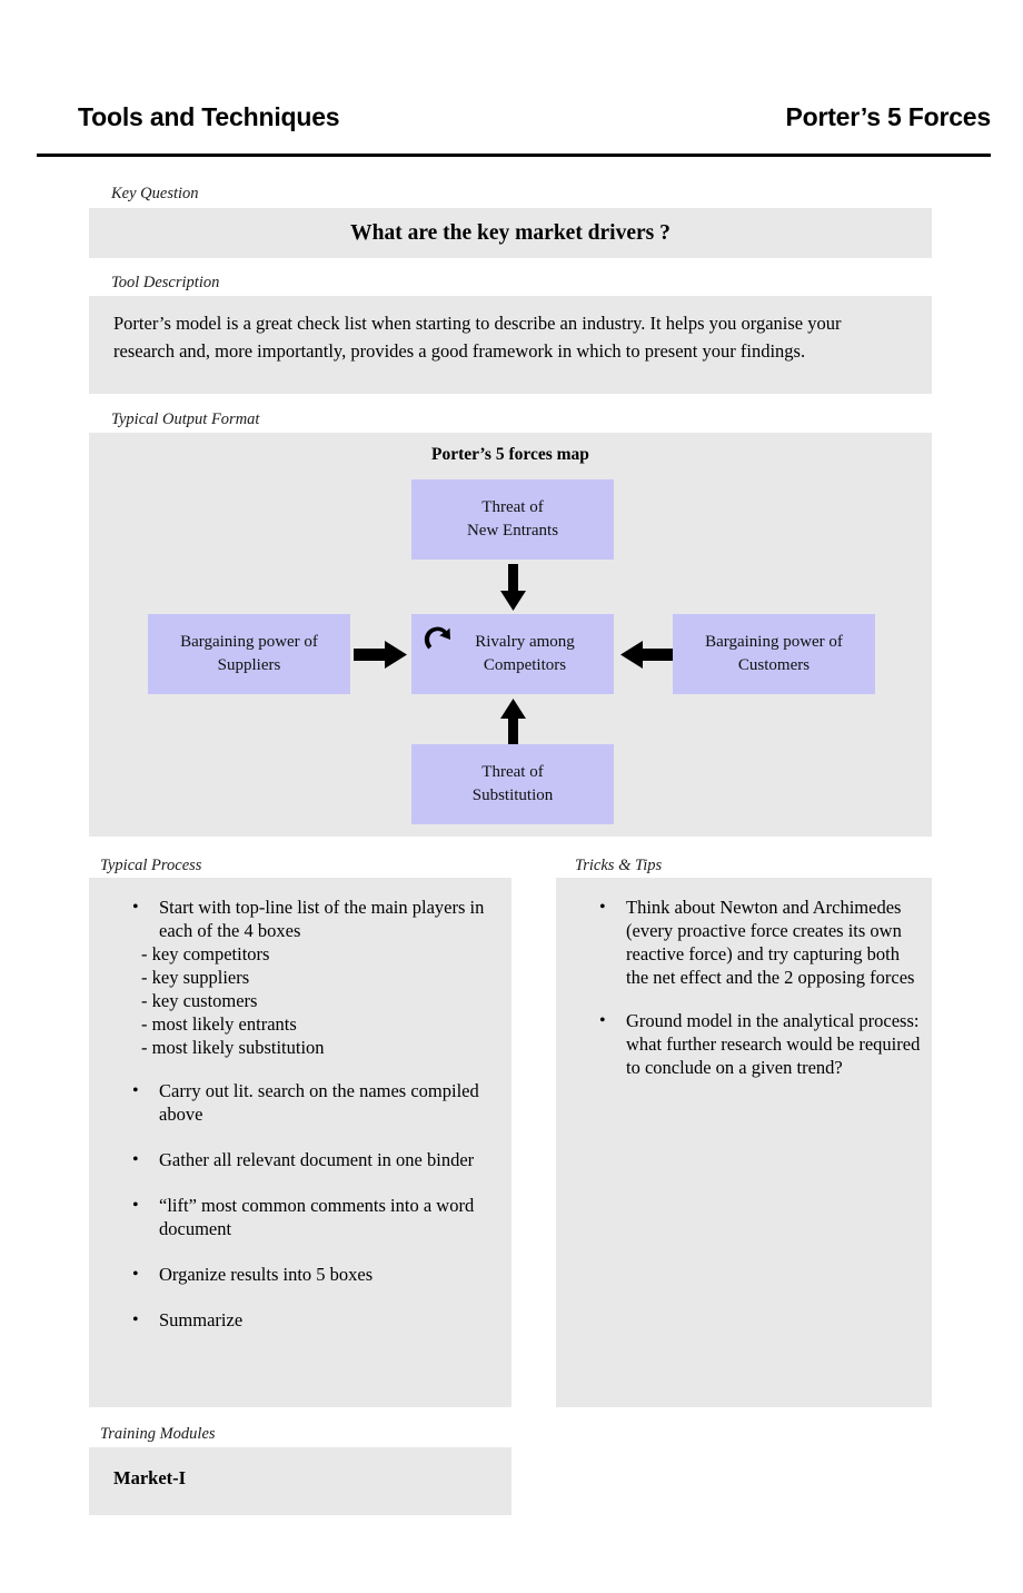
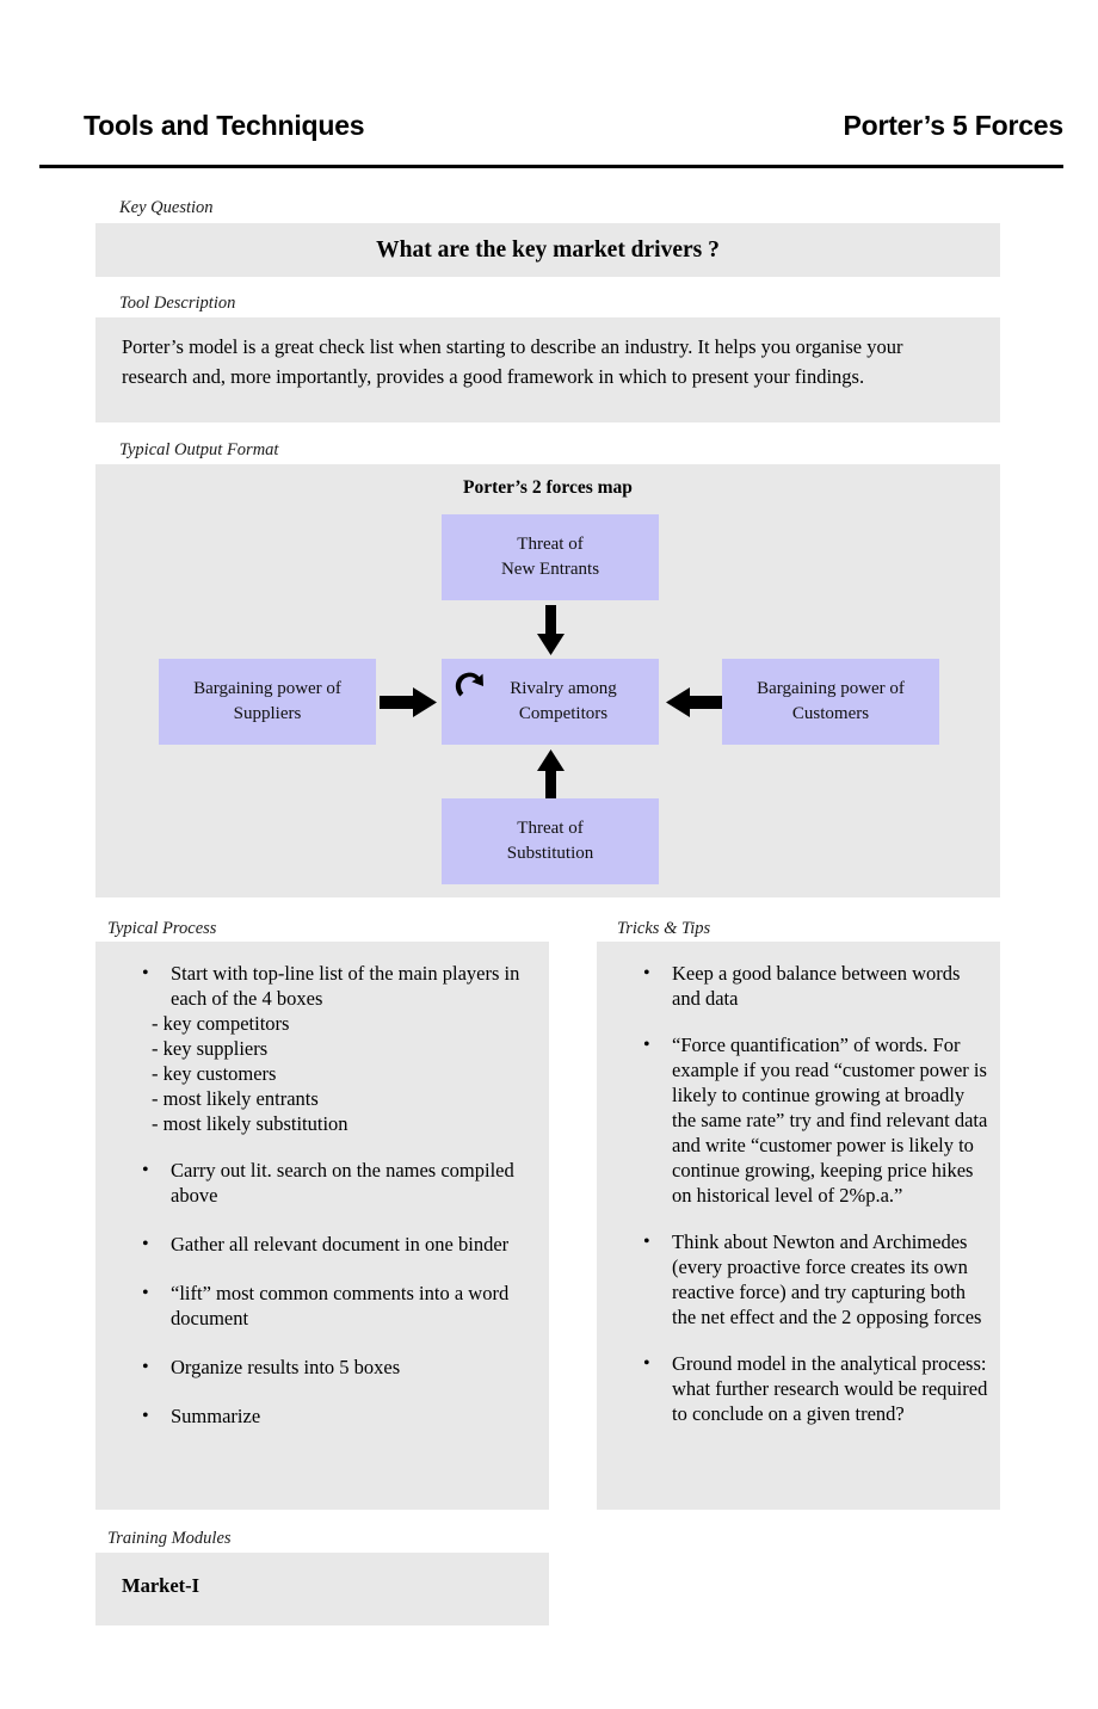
  Tools and Techniques
  Porter’s 5 Forces
  Key Question
  What are the key market drivers ?
  Tool Description
  Porter’s model is a great check list when starting to describe an industry. It helps you organise your research and, more importantly, provides a good framework in which to present your findings.
  Typical Output Format
- Porter’s 5 forces map
+ Porter’s 2 forces map
  Threat of
  New Entrants
  Bargaining power of
  Suppliers
  Rivalry among
  Competitors
  Bargaining power of
  Customers
  Threat of
  Substitution
  Typical Process
  Start with top-line list of the main players in each of the 4 boxes
  - key competitors
  - key suppliers
  - key customers
  - most likely entrants
  - most likely substitution
  Carry out lit. search on the names compiled above
  Gather all relevant document in one binder
  “lift” most common comments into a word document
  Organize results into 5 boxes
  Summarize
  Tricks & Tips
+ Keep a good balance between words and data
+ “Force quantification” of words. For example if you read “customer power is likely to continue growing at broadly the same rate” try and find relevant data and write “customer power is likely to continue growing, keeping price hikes on historical level of 2%p.a.”
  Think about Newton and Archimedes (every proactive force creates its own reactive force) and try capturing both the net effect and the 2 opposing forces
  Ground model in the analytical process: what further research would be required to conclude on a given trend?
  Training Modules
  Market-I
